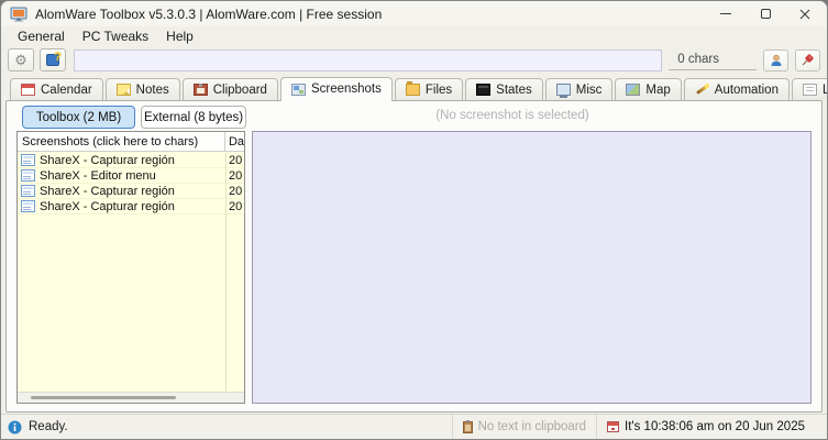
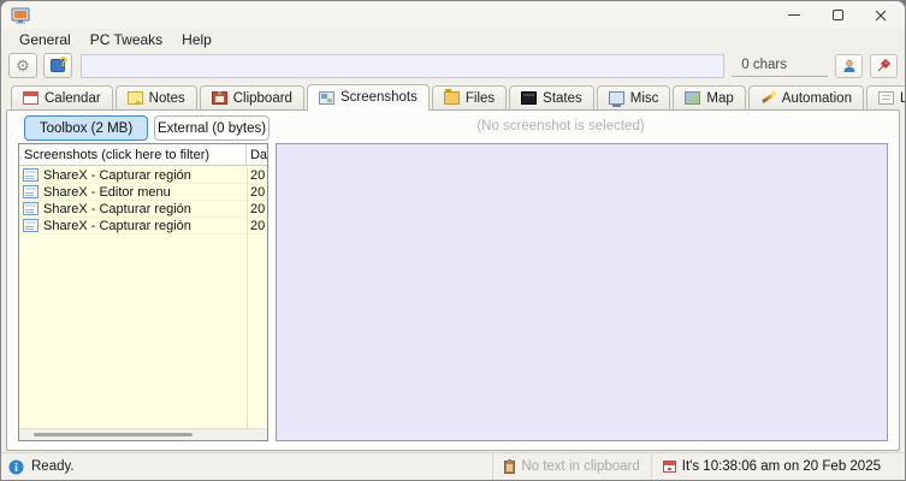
- AlomWare Toolbox v5.3.0.3 | AlomWare.com | Free session
  General
  PC Tweaks
  Help
  ⚙
  ?
  0 chars
  Calendar
  Notes
  Clipboard
  Screenshots
  Files
  States
  Misc
  Map
  Automation
  Toolbox (2 MB)
- External (8 bytes)
+ External (0 bytes)
  (No screenshot is selected)
- Screenshots (click here to chars)
+ Screenshots (click here to filter)
  Da
  ShareX - Capturar región
  20
  ShareX - Editor menu
  20
  ShareX - Capturar región
  20
  ShareX - Capturar región
  20
  Ready.
  No text in clipboard
- It's 10:38:06 am on 20 Jun 2025
+ It's 10:38:06 am on 20 Feb 2025
